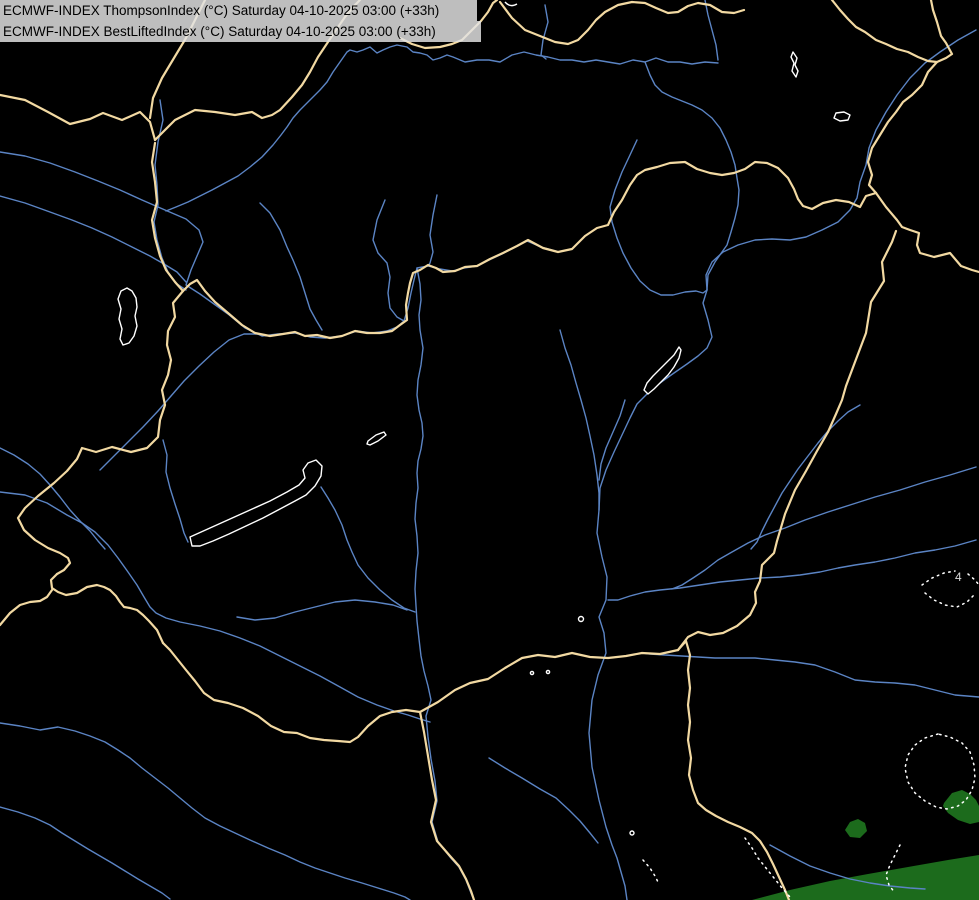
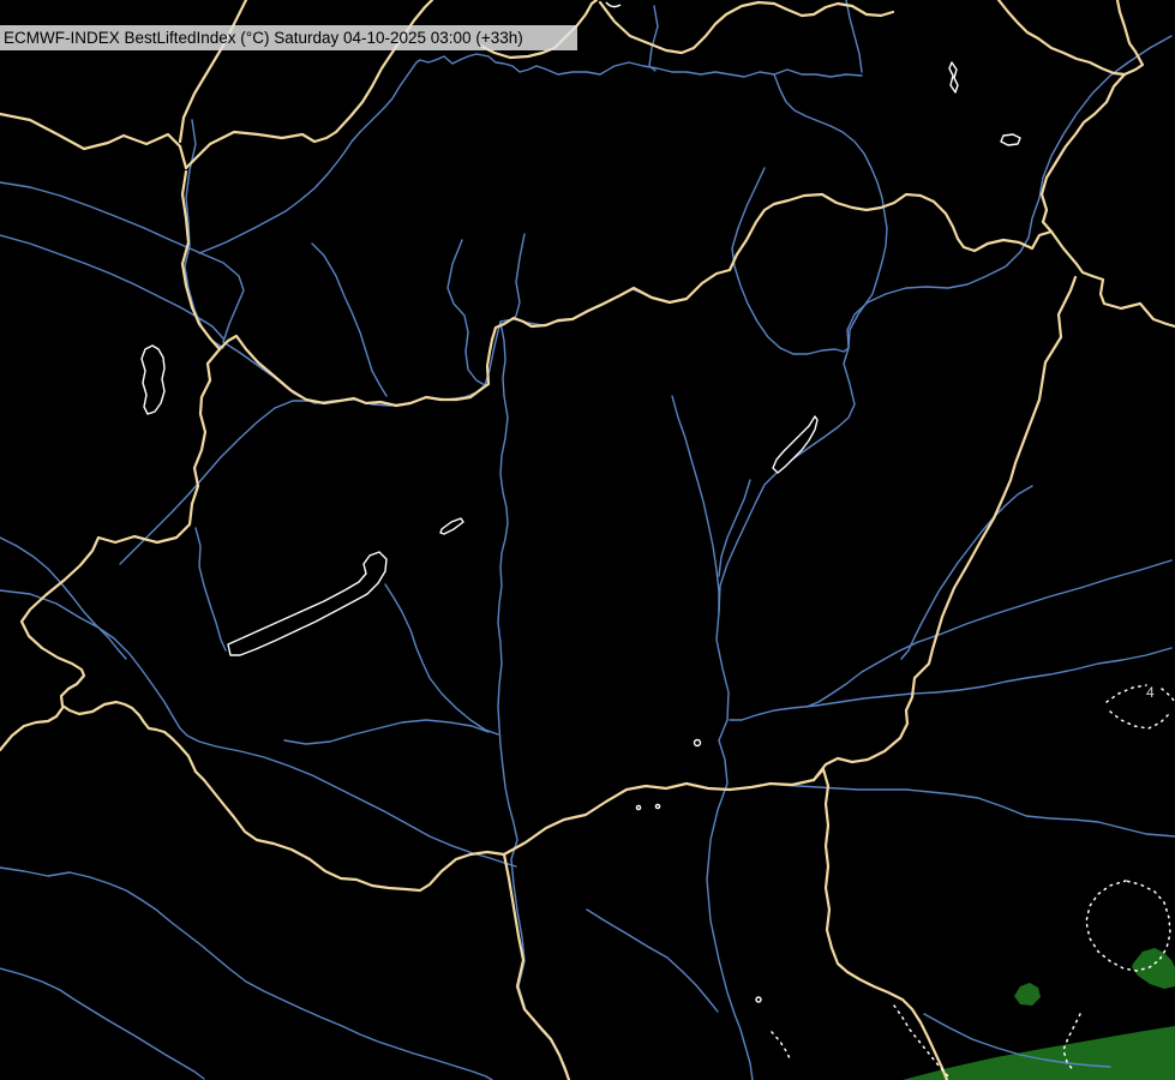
  4
- ECMWF-INDEX ThompsonIndex (°C) Saturday 04-10-2025 03:00 (+33h)
  ECMWF-INDEX BestLiftedIndex (°C) Saturday 04-10-2025 03:00 (+33h)
